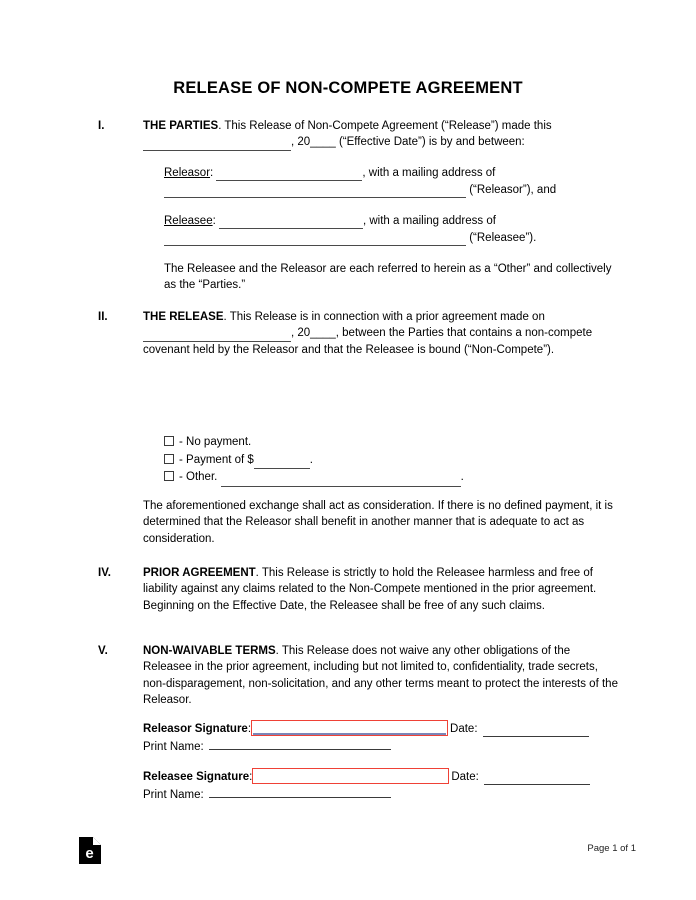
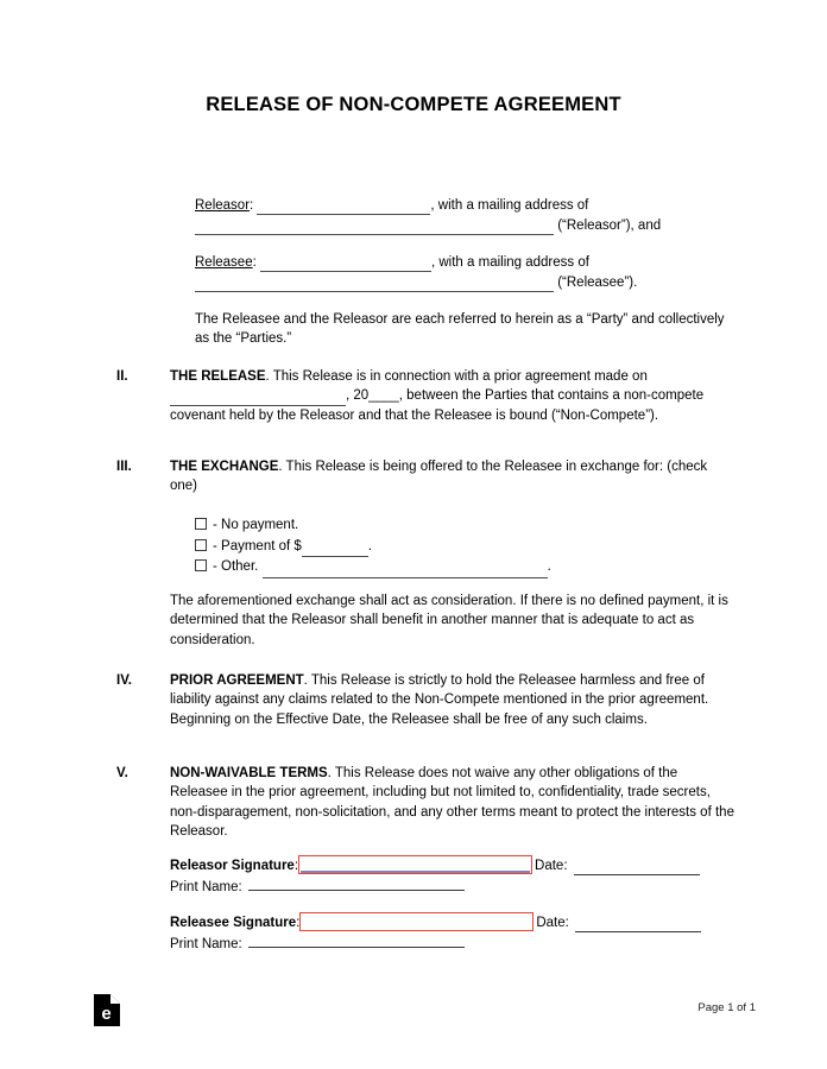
  RELEASE OF NON-COMPETE AGREEMENT
- I.
- THE PARTIES. This Release of Non-Compete Agreement (“Release”) made this , 20____ (“Effective Date”) is by and between:
  Releasor: , with a mailing address of
  (“Releasor”), and
  Releasee: , with a mailing address of
  (“Releasee”).
- The Releasee and the Releasor are each referred to herein as a “Other” and collectively as the “Parties.”
+ The Releasee and the Releasor are each referred to herein as a “Party” and collectively as the “Parties.”
  II.
  THE RELEASE. This Release is in connection with a prior agreement made on , 20____, between the Parties that contains a non-compete covenant held by the Releasor and that the Releasee is bound (“Non-Compete”).
+ III.
+ THE EXCHANGE. This Release is being offered to the Releasee in exchange for: (check one)
  - No payment.
  - Payment of $ .
  - Other. .
  The aforementioned exchange shall act as consideration. If there is no defined payment, it is determined that the Releasor shall benefit in another manner that is adequate to act as consideration.
  IV.
  PRIOR AGREEMENT. This Release is strictly to hold the Releasee harmless and free of liability against any claims related to the Non-Compete mentioned in the prior agreement. Beginning on the Effective Date, the Releasee shall be free of any such claims.
  V.
  NON-WAIVABLE TERMS. This Release does not waive any other obligations of the Releasee in the prior agreement, including but not limited to, confidentiality, trade secrets, non-disparagement, non-solicitation, and any other terms meant to protect the interests of the Releasor.
  Releasor Signature
  :
  Date:
  Print Name:
  Releasee Signature
  :
  Date:
  Print Name:
  e
  Page 1 of 1
